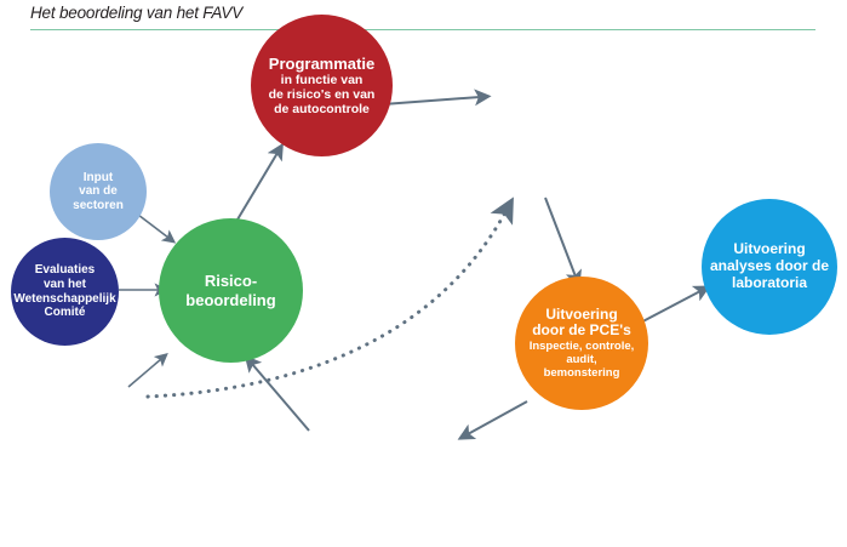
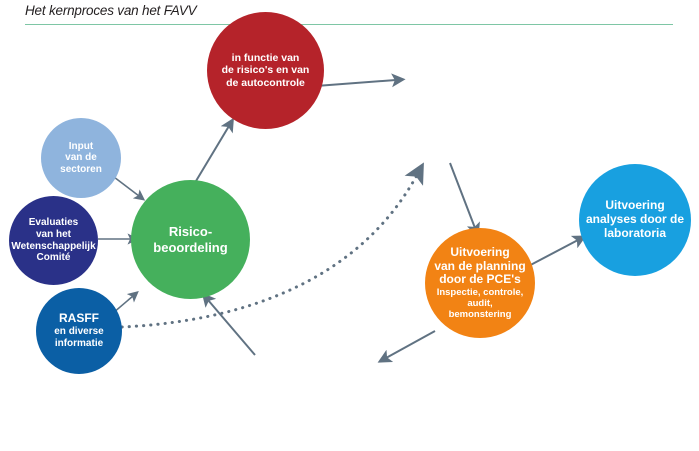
- Het beoordeling van het FAVV
+ Het kernproces van het FAVV
- Programmatie
  in functie van
  de risico's en van
  de autocontrole
  Input
  van de
  sectoren
  Risico-
  beoordeling
  Evaluaties
  van het
  Wetenschappelijk
  Comité
+ RASFF
+ en diverse
+ informatie
  Uitvoering
+ van de planning
  door de PCE's
  Inspectie, controle, audit,
  bemonstering
  Uitvoering
  analyses door de
  laboratoria
